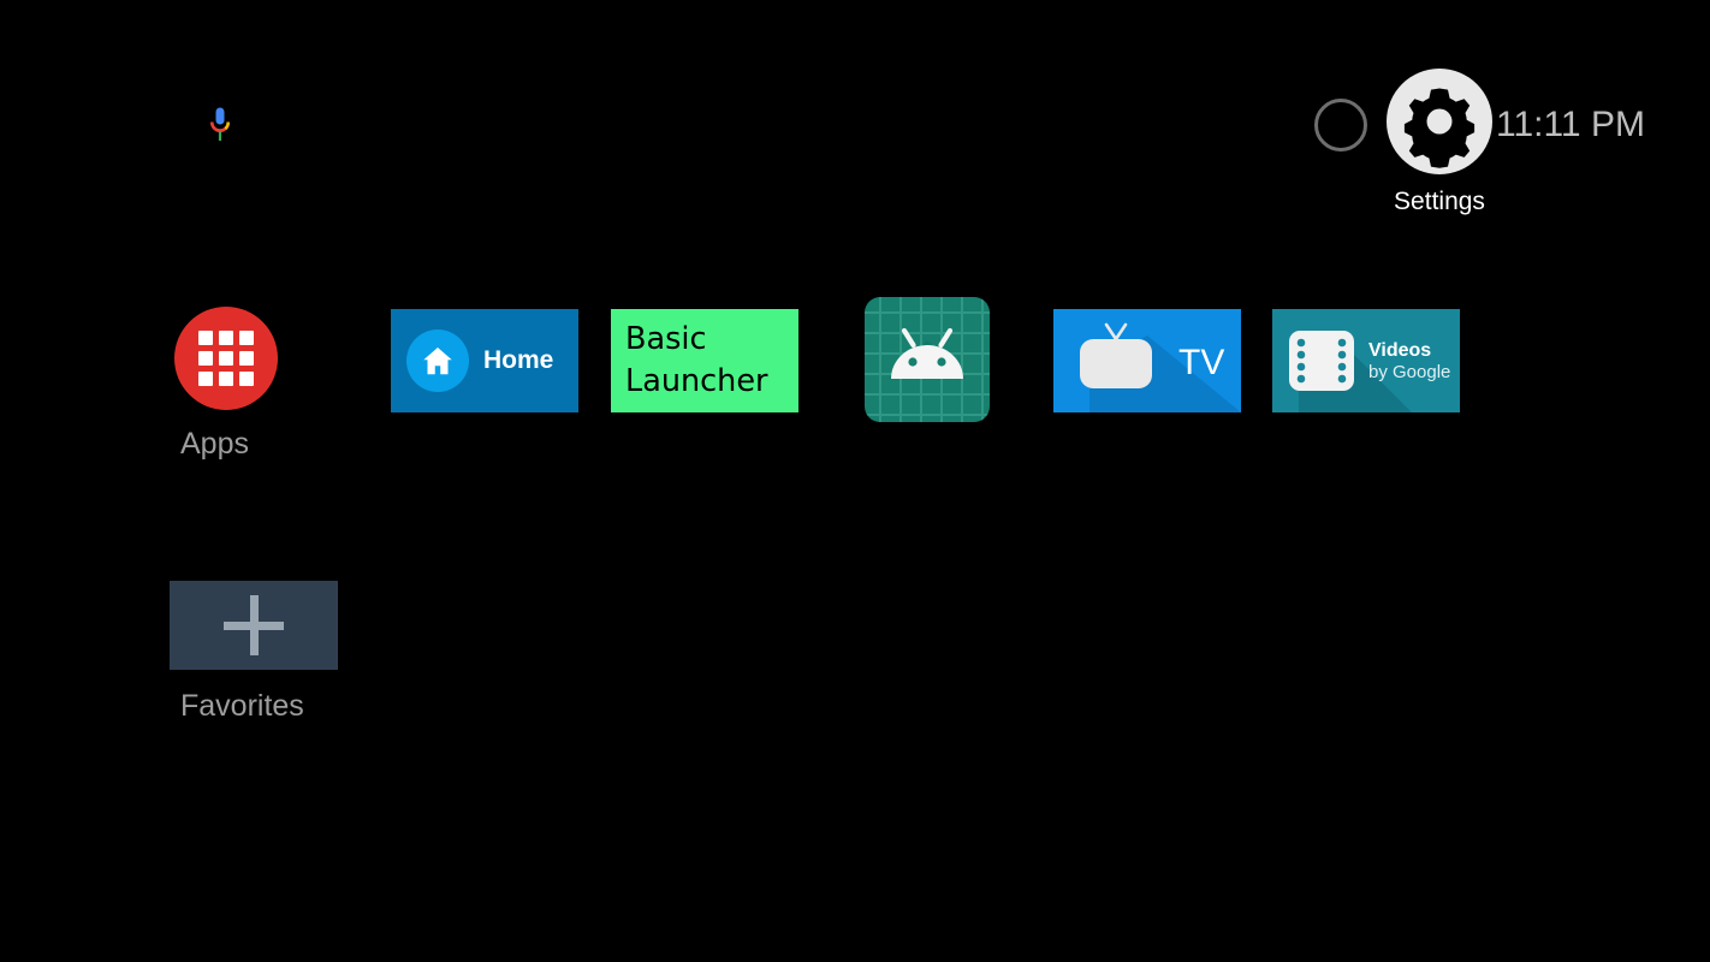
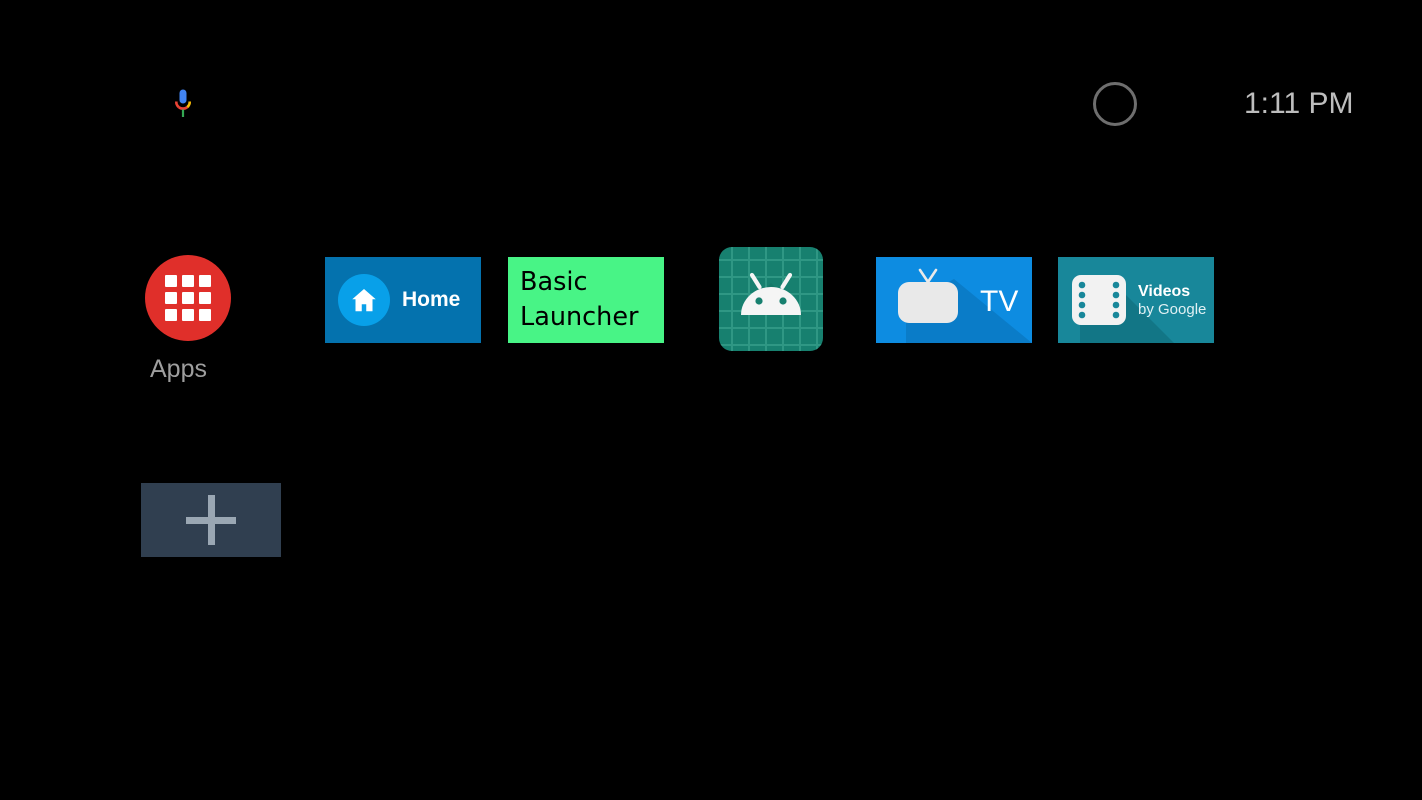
- Settings
- 11:11 PM
+ 1:11 PM
  Apps
  Home
  Basic
  Launcher
  TV
  Videos
  by Google
- Favorites
